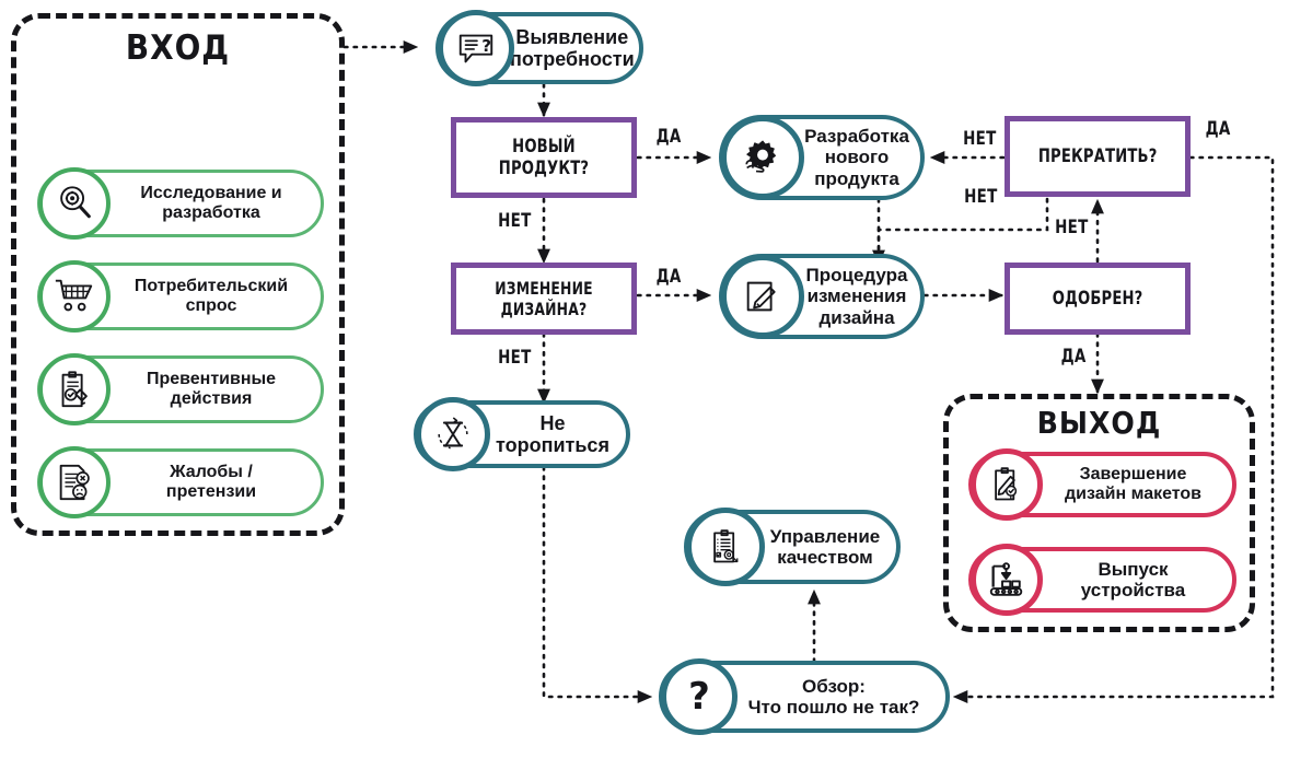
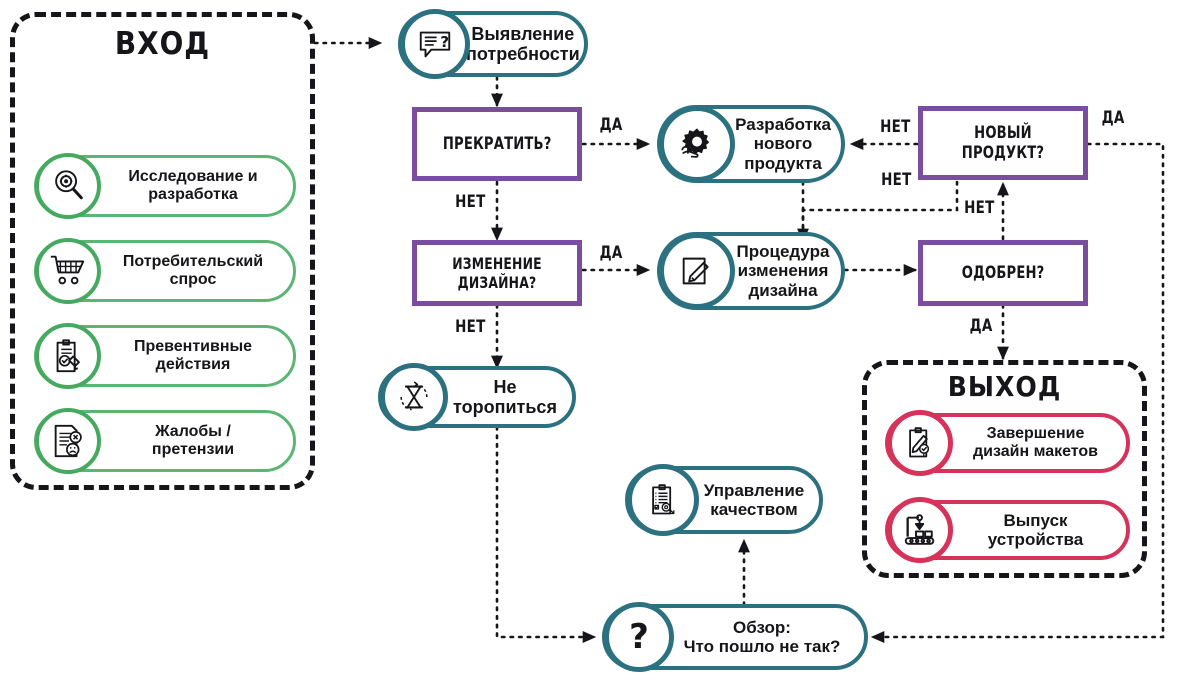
  ВХОД
  Исследование и
  разработка
  Потребительский
  спрос
  Превентивные
  действия
  Жалобы /
  претензии
  ?
  Выявление
  потребности
- НОВЫЙ ПРОДУКТ?
+ ПРЕКРАТИТЬ?
  Разработка
  нового
  продукта
- ПРЕКРАТИТЬ?
+ НОВЫЙ ПРОДУКТ?
  ИЗМЕНЕНИЕ ДИЗАЙНА?
  Процедура
  изменения
  дизайна
  ОДОБРЕН?
  Не
  торопиться
  ВЫХОД
  Завершение
  дизайн макетов
  Выпуск
  устройства
  Управление
  качеством
  ?
  Обзор:
  Что пошло не так?
  ДА
  НЕТ
  ДА
  НЕТ
  НЕТ
  НЕТ
  ДА
  НЕТ
  ДА
